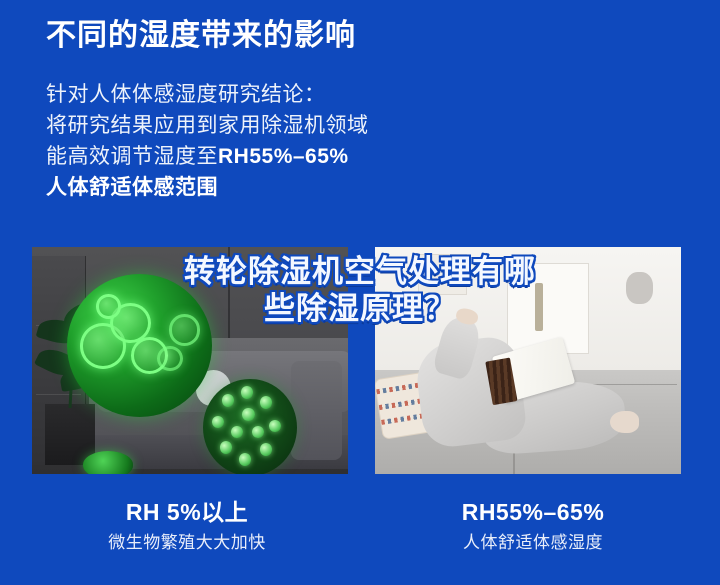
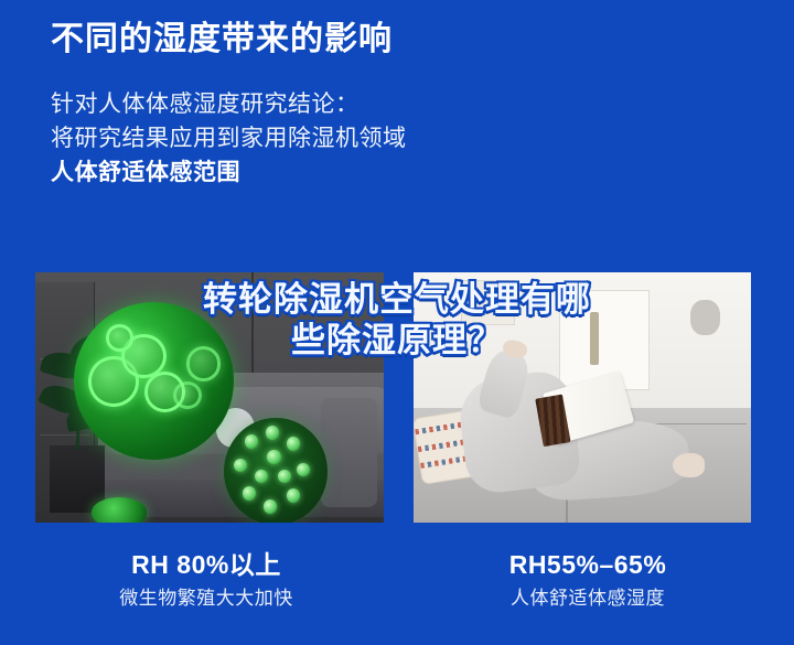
  不同的湿度带来的影响
  针对人体体感湿度研究结论：
  将研究结果应用到家用除湿机领域
- 能高效调节湿度至RH55%–65%
  人体舒适体感范围
  转轮除湿机空气处理有哪
  些除湿原理？
- RH 5%以上
+ RH 80%以上
  微生物繁殖大大加快
  RH55%–65%
  人体舒适体感湿度
